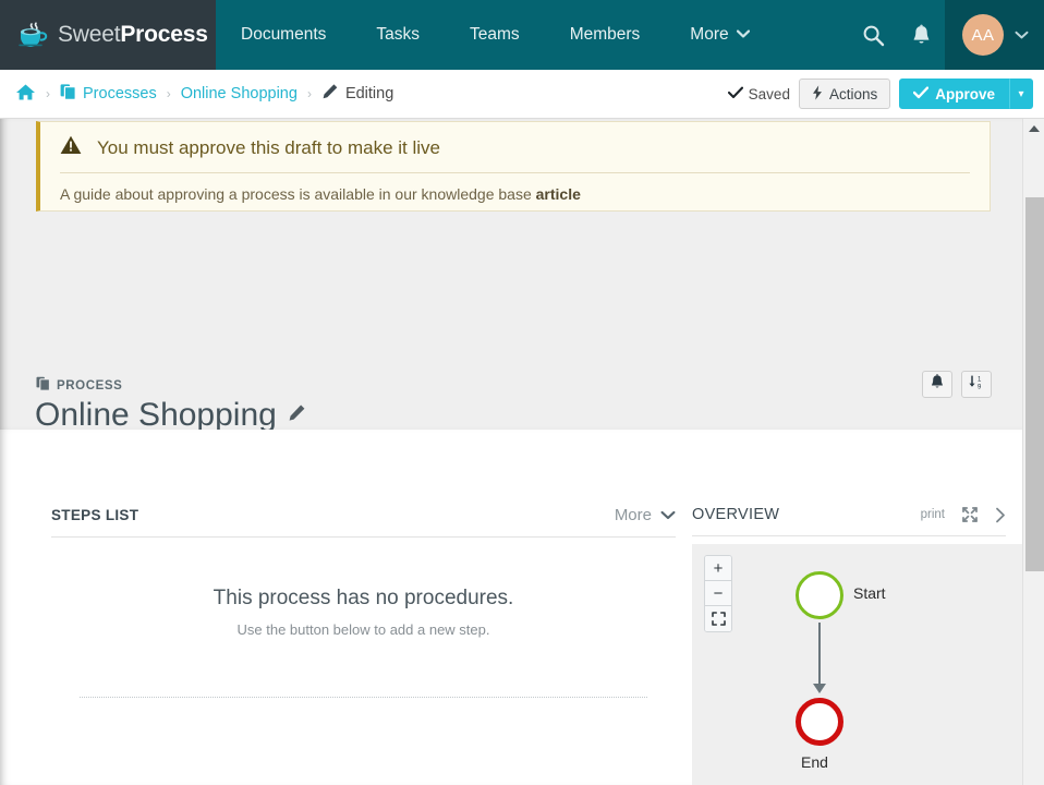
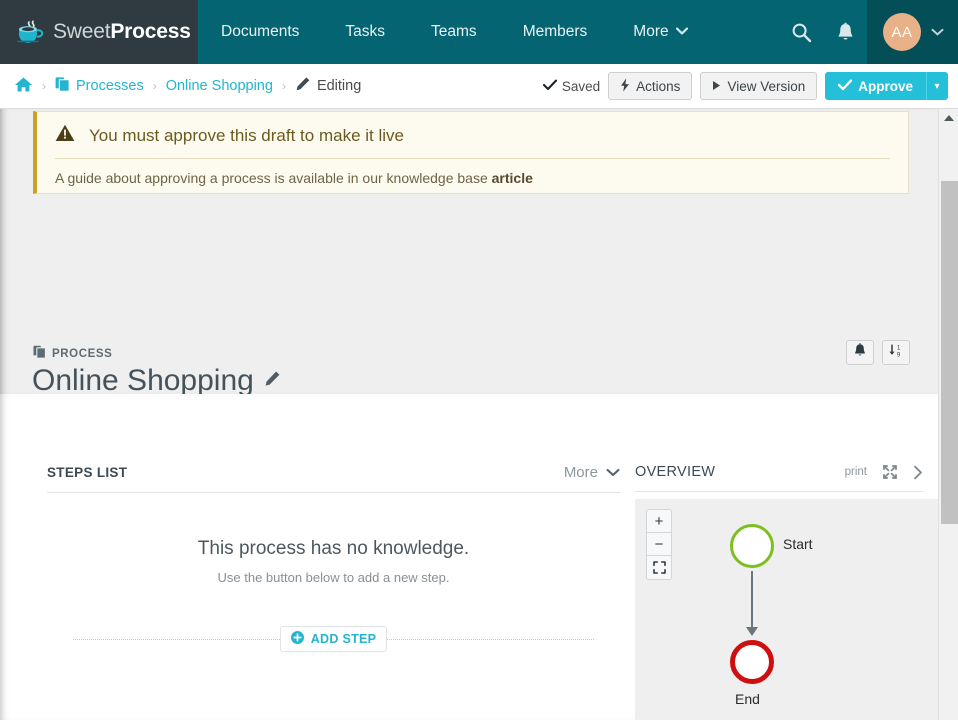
  SweetProcess
  Documents
  Tasks
  Teams
  Members
  More
  AA
  ›
  Processes
  ›
  Online Shopping
  ›
  Editing
  Saved
  Actions
+ View Version
  Approve
  ▾
  You must approve this draft to make it live
  A guide about approving a process is available in our knowledge base article
  PROCESS
  Online Shopping
  STEPS LIST
  More
- This process has no procedures.
+ This process has no knowledge.
  Use the button below to add a new step.
+ ADD STEP
  OVERVIEW
  print
  +
  −
  Start
  End
